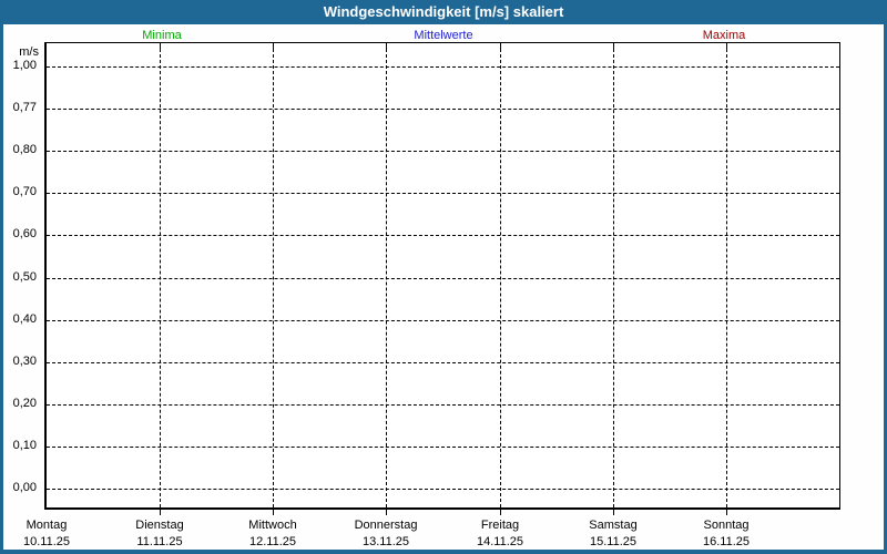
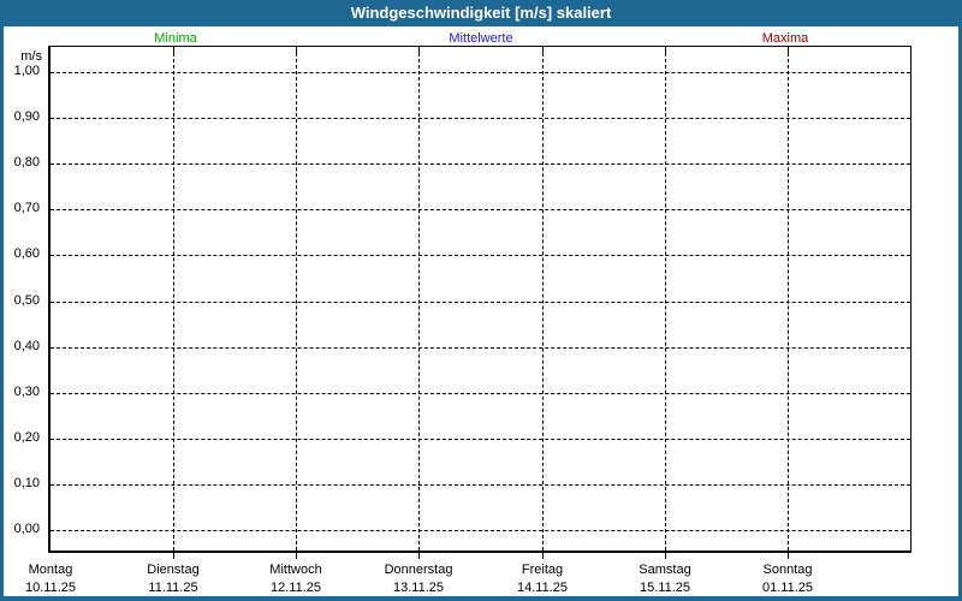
  Windgeschwindigkeit [m/s] skaliert
  Minima
  Mittelwerte
  Maxima
  m/s
  1,00
- 0,77
+ 0,90
  0,80
  0,70
  0,60
  0,50
  0,40
  0,30
  0,20
  0,10
  0,00
  Montag
  10.11.25
  Dienstag
  11.11.25
  Mittwoch
  12.11.25
  Donnerstag
  13.11.25
  Freitag
  14.11.25
  Samstag
  15.11.25
  Sonntag
- 16.11.25
+ 01.11.25
